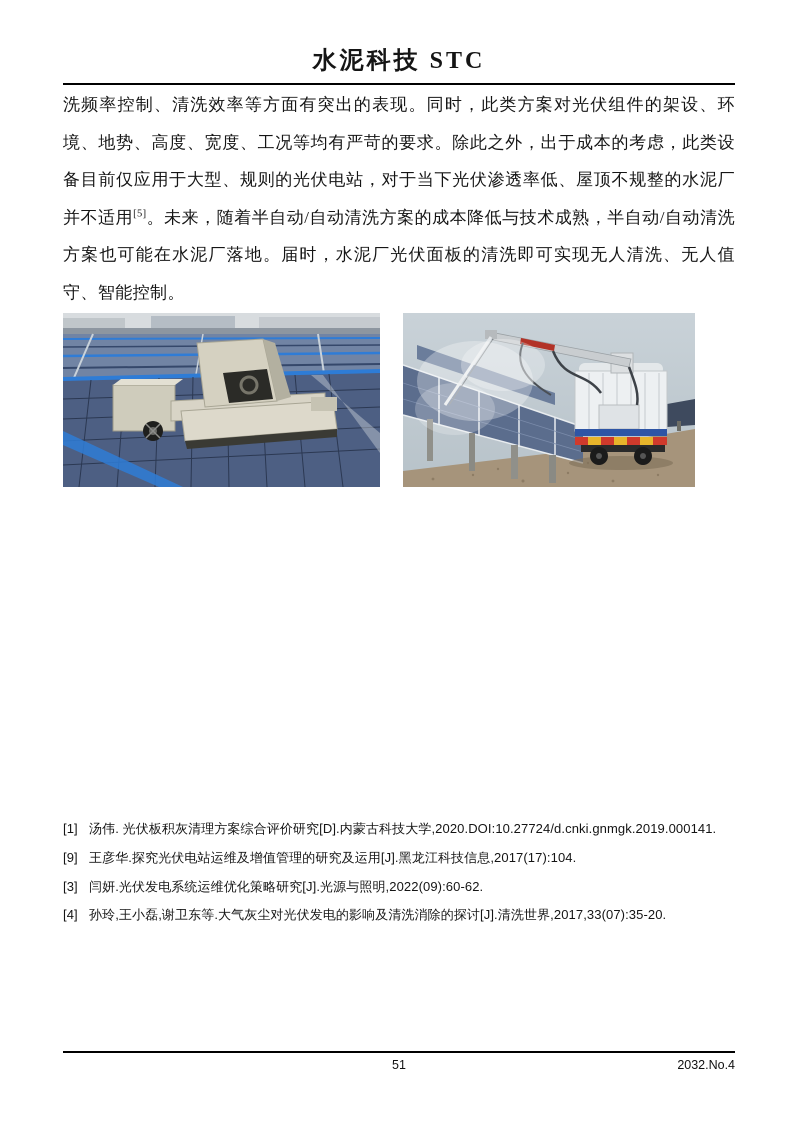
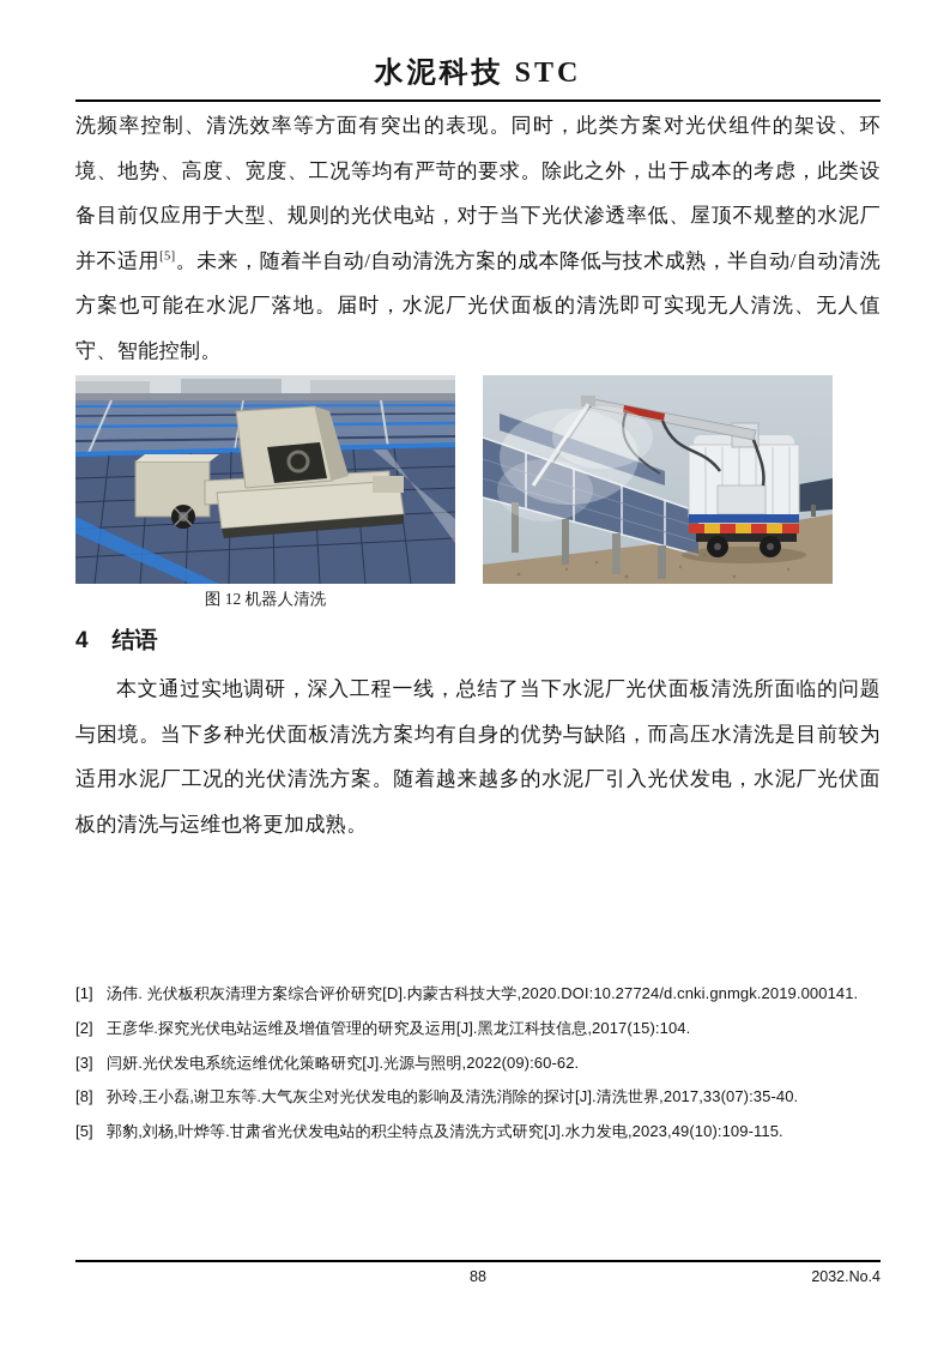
  水泥科技 STC
  洗频率控制、清洗效率等方面有突出的表现。同时，此类方案对光伏组件的架设、环境、地势、高度、宽度、工况等均有严苛的要求。除此之外，出于成本的考虑，此类设备目前仅应用于大型、规则的光伏电站，对于当下光伏渗透率低、屋顶不规整的水泥厂并不适用[5]。未来，随着半自动/自动清洗方案的成本降低与技术成熟，半自动/自动清洗方案也可能在水泥厂落地。届时，水泥厂光伏面板的清洗即可实现无人清洗、无人值守、智能控制。
+ 图 12 机器人清洗
+ 4
+ 结语
+ 本文通过实地调研，深入工程一线，总结了当下水泥厂光伏面板清洗所面临的问题与困境。当下多种光伏面板清洗方案均有自身的优势与缺陷，而高压水清洗是目前较为适用水泥厂工况的光伏清洗方案。随着越来越多的水泥厂引入光伏发电，水泥厂光伏面板的清洗与运维也将更加成熟。
  [1]
  汤伟. 光伏板积灰清理方案综合评价研究[D].内蒙古科技大学,2020.DOI:10.27724/d.cnki.gnmgk.2019.000141.
- [9]
+ [2]
- 王彦华.探究光伏电站运维及增值管理的研究及运用[J].黑龙江科技信息,2017(17):104.
+ 王彦华.探究光伏电站运维及增值管理的研究及运用[J].黑龙江科技信息,2017(15):104.
  [3]
  闫妍.光伏发电系统运维优化策略研究[J].光源与照明,2022(09):60-62.
- [4]
+ [8]
- 孙玲,王小磊,谢卫东等.大气灰尘对光伏发电的影响及清洗消除的探讨[J].清洗世界,2017,33(07):35-20.
+ 孙玲,王小磊,谢卫东等.大气灰尘对光伏发电的影响及清洗消除的探讨[J].清洗世界,2017,33(07):35-40.
+ [5]
+ 郭豹,刘杨,叶烨等.甘肃省光伏发电站的积尘特点及清洗方式研究[J].水力发电,2023,49(10):109-115.
- 51
+ 88
  2032.No.4
